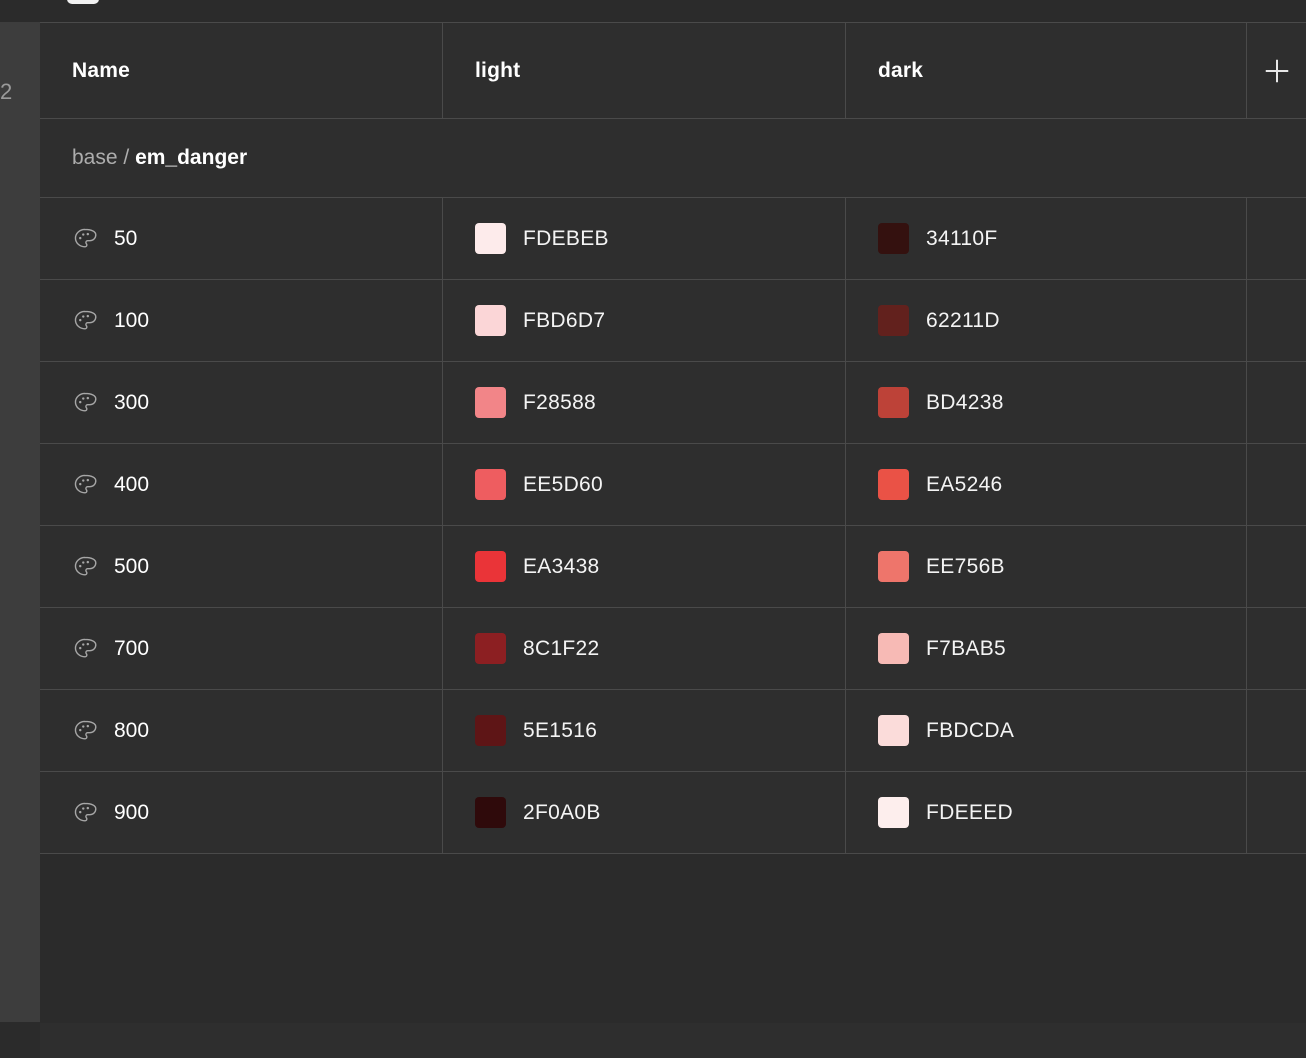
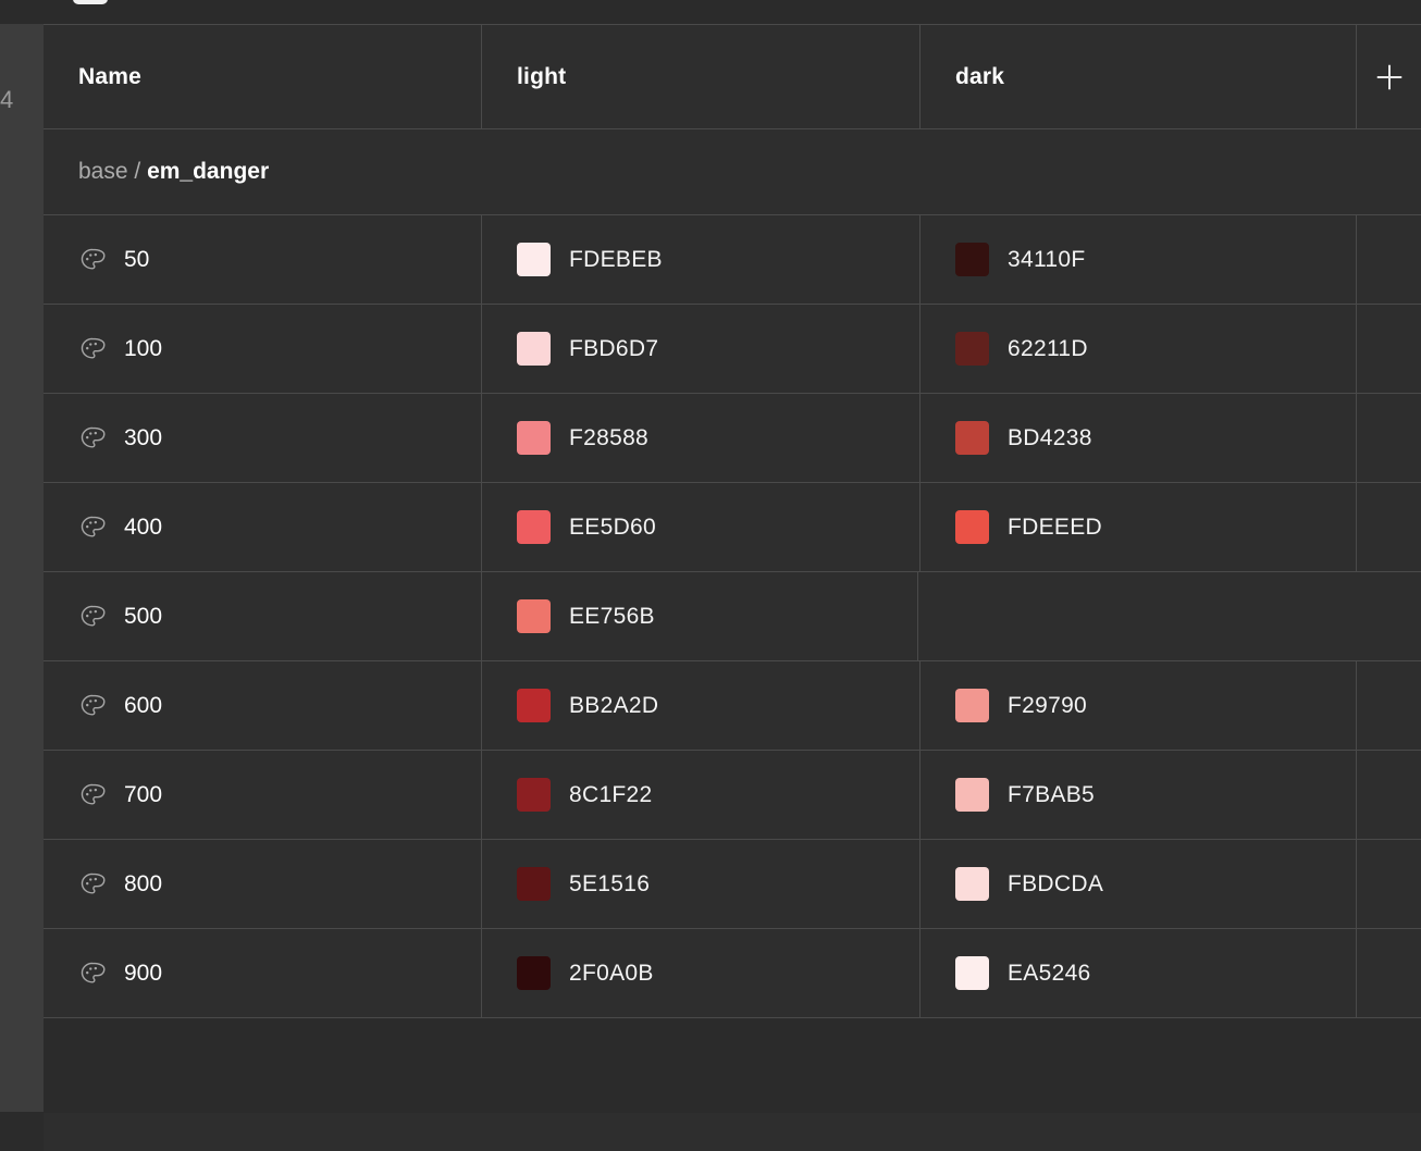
- 2
+ 4
  Name
  light
  dark
  base / em_danger
  50
  FDEBEB
  34110F
  100
  FBD6D7
  62211D
  300
  F28588
  BD4238
  400
  EE5D60
- EA5246
+ FDEEED
  500
- EA3438
  EE756B
+ 600
+ BB2A2D
+ F29790
  700
  8C1F22
  F7BAB5
  800
  5E1516
  FBDCDA
  900
  2F0A0B
- FDEEED
+ EA5246
